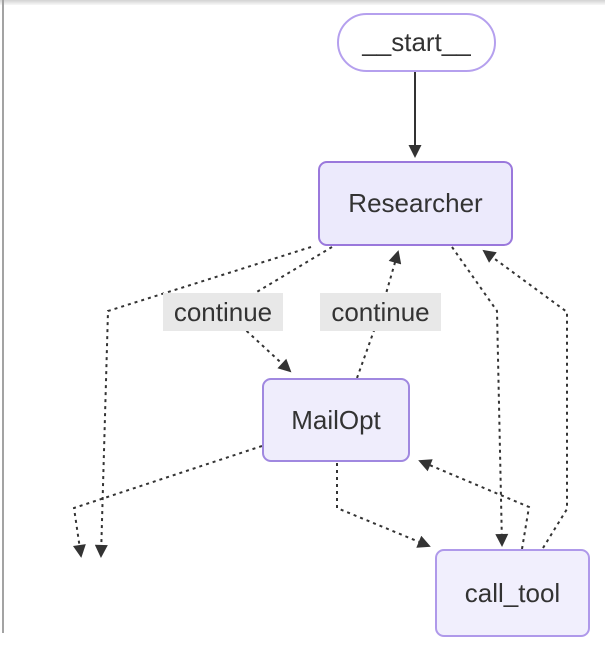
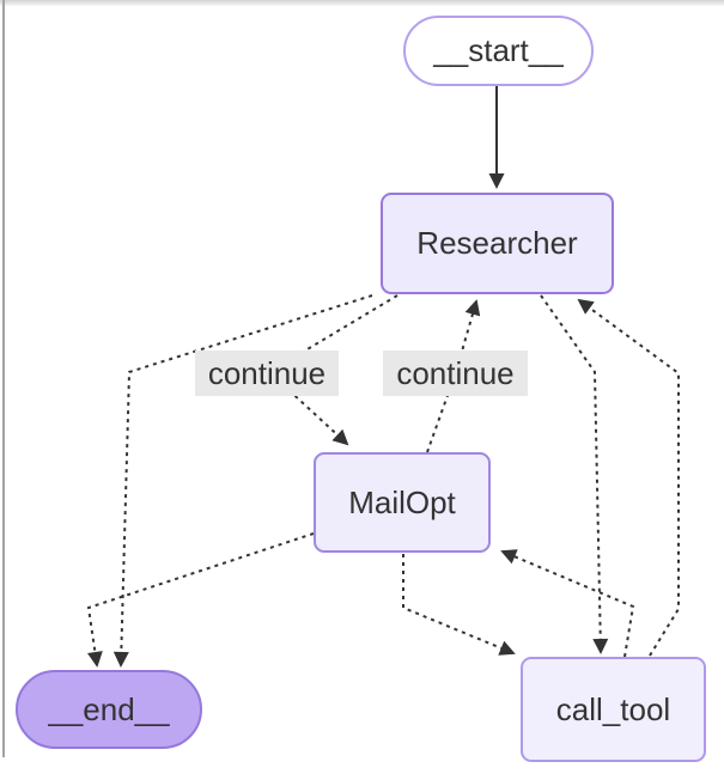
  __start__
  Researcher
  continue
  continue
  MailOpt
+ __end__
  call_tool
